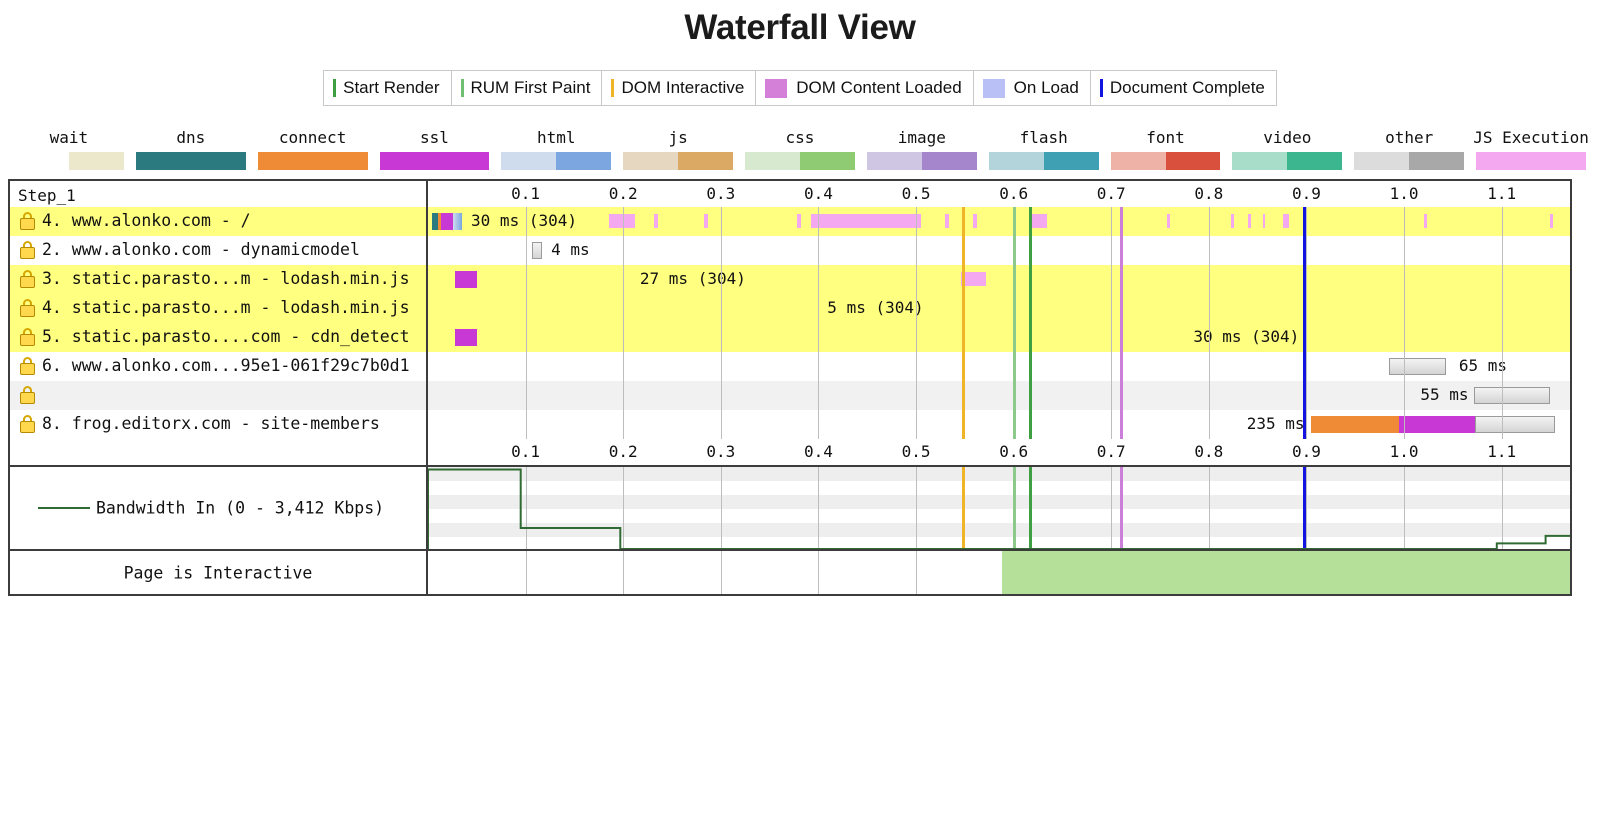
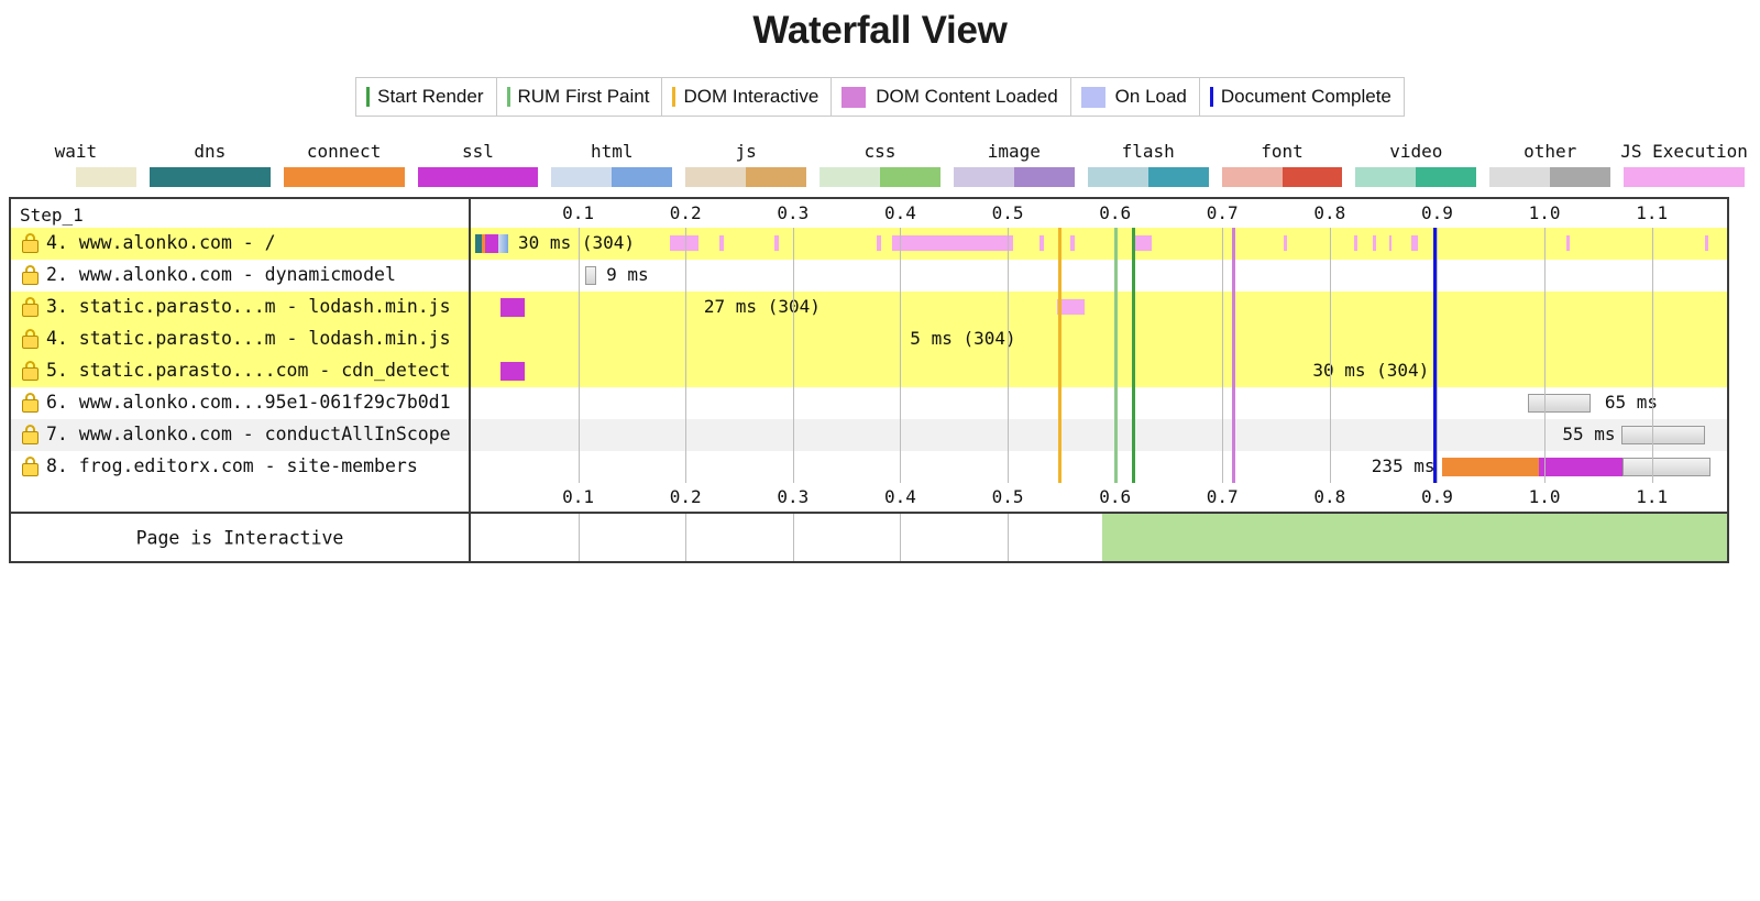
  Waterfall View
  Start Render
  RUM First Paint
  DOM Interactive
  DOM Content Loaded
  On Load
  Document Complete
  wait
  dns
  connect
  ssl
  html
  js
  css
  image
  flash
  font
  video
  other
  JS Execution
  Step_1
  4. www.alonko.com - /
  2. www.alonko.com - dynamicmodel
  3. static.parasto...m - lodash.min.js
  4. static.parasto...m - lodash.min.js
  5. static.parasto....com - cdn_detect
  6. www.alonko.com...95e1-061f29c7b0d1
+ 7. www.alonko.com - conductAllInScope
  8. frog.editorx.com - site-members
  0.1
  0.2
  0.3
  0.4
  0.5
  0.6
  0.7
  0.8
  0.9
  1.0
  1.1
  30 ms (304)
- 4 ms
+ 9 ms
  27 ms (34)
  5 ms (304)
  30 ms (304)
  65 m
  55 ms
  235 ms
  0.1
  0.2
  0.3
  0.4
  0.5
  0.6
  0.7
  0.8
  0.9
  1.0
  1.1
- Bandwidth In (0 - 3,412 Kbps)
  Page is Interactive
